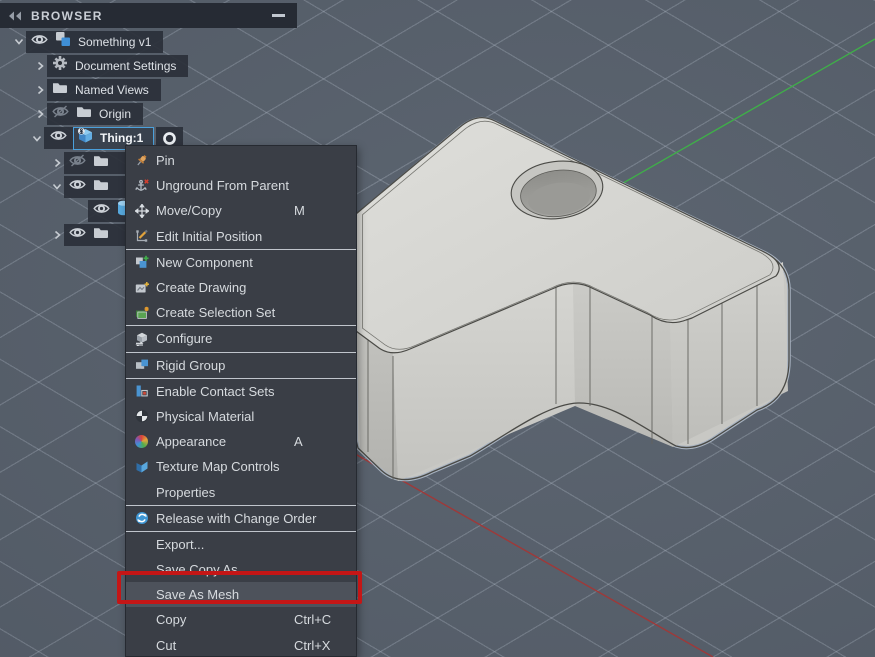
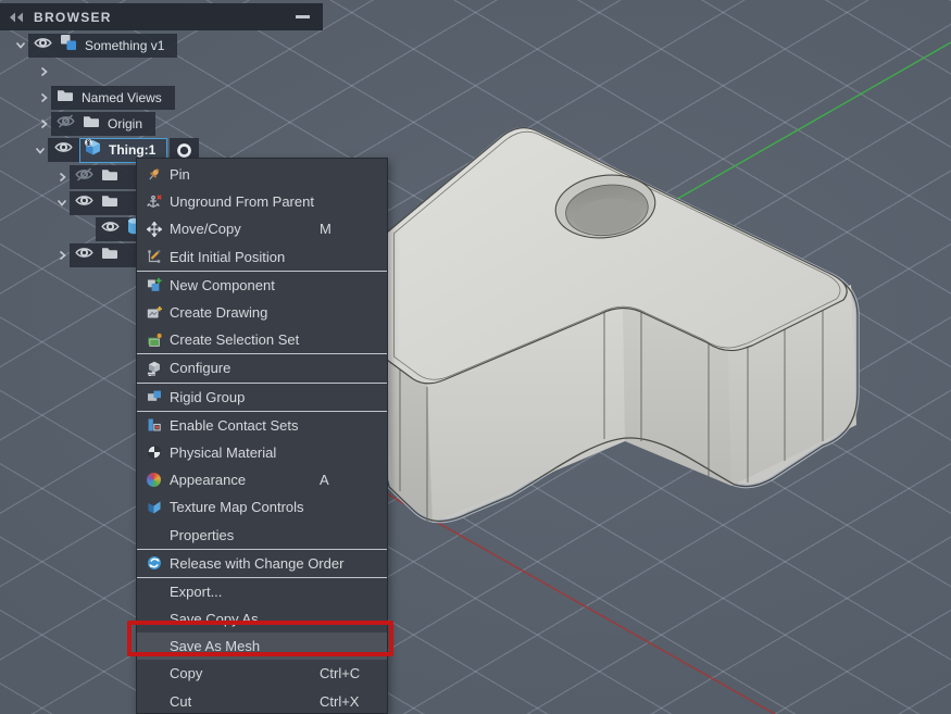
  BROWSER
  Something v1
- Document Settings
  Named Views
  Origin
  Thing:1
  Pin
  Unground From Parent
  Move/Copy
  M
  Edit Initial Position
  New Component
  Create Drawing
  Create Selection Set
  Configure
  Rigid Group
  Enable Contact Sets
  Physical Material
  Appearance
  A
  Texture Map Controls
  Properties
  Release with Change Order
  Export...
  Save Copy As
  Save As Mesh
  Copy
  Ctrl+C
  Cut
  Ctrl+X
